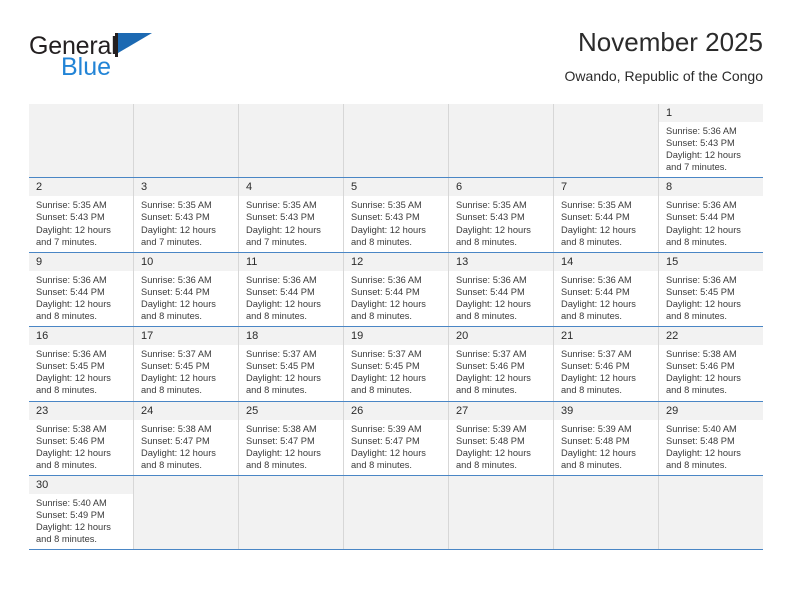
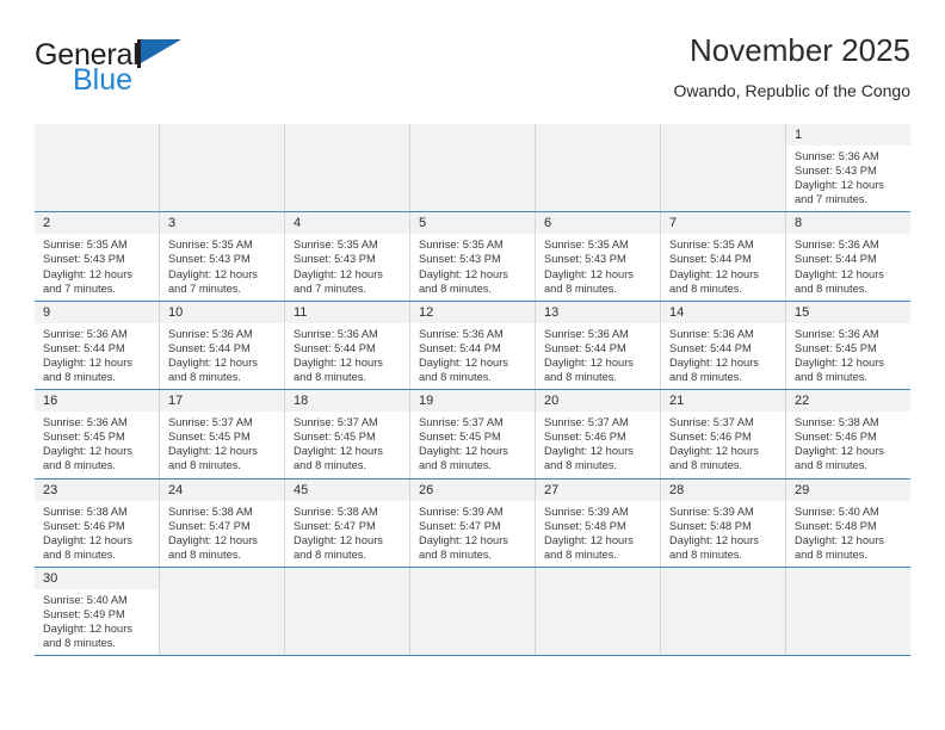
  Genera
  Blue
  November 2025
  Owando, Republic of the Congo
  1
  Sunrise: 5:36 AM
  Sunset: 5:43 PM
  Daylight: 12 hours and 7 minutes.
  2
  Sunrise: 5:35 AM
  Sunset: 5:43 PM
  Daylight: 12 hours and 7 minutes.
  3
  Sunrise: 5:35 AM
  Sunset: 5:43 PM
  Daylight: 12 hours and 7 minutes.
  4
  Sunrise: 5:35 AM
  Sunset: 5:43 PM
  Daylight: 12 hours and 7 minutes.
  5
  Sunrise: 5:35 AM
  Sunset: 5:43 PM
  Daylight: 12 hours and 8 minutes.
  6
  Sunrise: 5:35 AM
  Sunset: 5:43 PM
  Daylight: 12 hours and 8 minutes.
  7
  Sunrise: 5:35 AM
  Sunset: 5:44 PM
  Daylight: 12 hours and 8 minutes.
  8
  Sunrise: 5:36 AM
  Sunset: 5:44 PM
  Daylight: 12 hours and 8 minutes.
  9
  Sunrise: 5:36 AM
  Sunset: 5:44 PM
  Daylight: 12 hours and 8 minutes.
  10
  Sunrise: 5:36 AM
  Sunset: 5:44 PM
  Daylight: 12 hours and 8 minutes.
  11
  Sunrise: 5:36 AM
  Sunset: 5:44 PM
  Daylight: 12 hours and 8 minutes.
  12
  Sunrise: 5:36 AM
  Sunset: 5:44 PM
  Daylight: 12 hours and 8 minutes.
  13
  Sunrise: 5:36 AM
  Sunset: 5:44 PM
  Daylight: 12 hours and 8 minutes.
  14
  Sunrise: 5:36 AM
  Sunset: 5:44 PM
  Daylight: 12 hours and 8 minutes.
  15
  Sunrise: 5:36 AM
  Sunset: 5:45 PM
  Daylight: 12 hours and 8 minutes.
  16
  Sunrise: 5:36 AM
  Sunset: 5:45 PM
  Daylight: 12 hours and 8 minutes.
  17
  Sunrise: 5:37 AM
  Sunset: 5:45 PM
  Daylight: 12 hours and 8 minutes.
  18
  Sunrise: 5:37 AM
  Sunset: 5:45 PM
  Daylight: 12 hours and 8 minutes.
  19
  Sunrise: 5:37 AM
  Sunset: 5:45 PM
  Daylight: 12 hours and 8 minutes.
  20
  Sunrise: 5:37 AM
  Sunset: 5:46 PM
  Daylight: 12 hours and 8 minutes.
  21
  Sunrise: 5:37 AM
  Sunset: 5:46 PM
  Daylight: 12 hours and 8 minutes.
  22
  Sunrise: 5:38 AM
  Sunset: 5:46 PM
  Daylight: 12 hours and 8 minutes.
  23
  Sunrise: 5:38 AM
  Sunset: 5:46 PM
  Daylight: 12 hours and 8 minutes.
  24
  Sunrise: 5:38 AM
  Sunset: 5:47 PM
  Daylight: 12 hours and 8 minutes.
- 25
+ 45
  Sunrise: 5:38 AM
  Sunset: 5:47 PM
  Daylight: 12 hours and 8 minutes.
  26
  Sunrise: 5:39 AM
  Sunset: 5:47 PM
  Daylight: 12 hours and 8 minutes.
  27
  Sunrise: 5:39 AM
  Sunset: 5:48 PM
  Daylight: 12 hours and 8 minutes.
- 39
+ 28
  Sunrise: 5:39 AM
  Sunset: 5:48 PM
  Daylight: 12 hours and 8 minutes.
  29
  Sunrise: 5:40 AM
  Sunset: 5:48 PM
  Daylight: 12 hours and 8 minutes.
  30
  Sunrise: 5:40 AM
  Sunset: 5:49 PM
  Daylight: 12 hours and 8 minutes.
